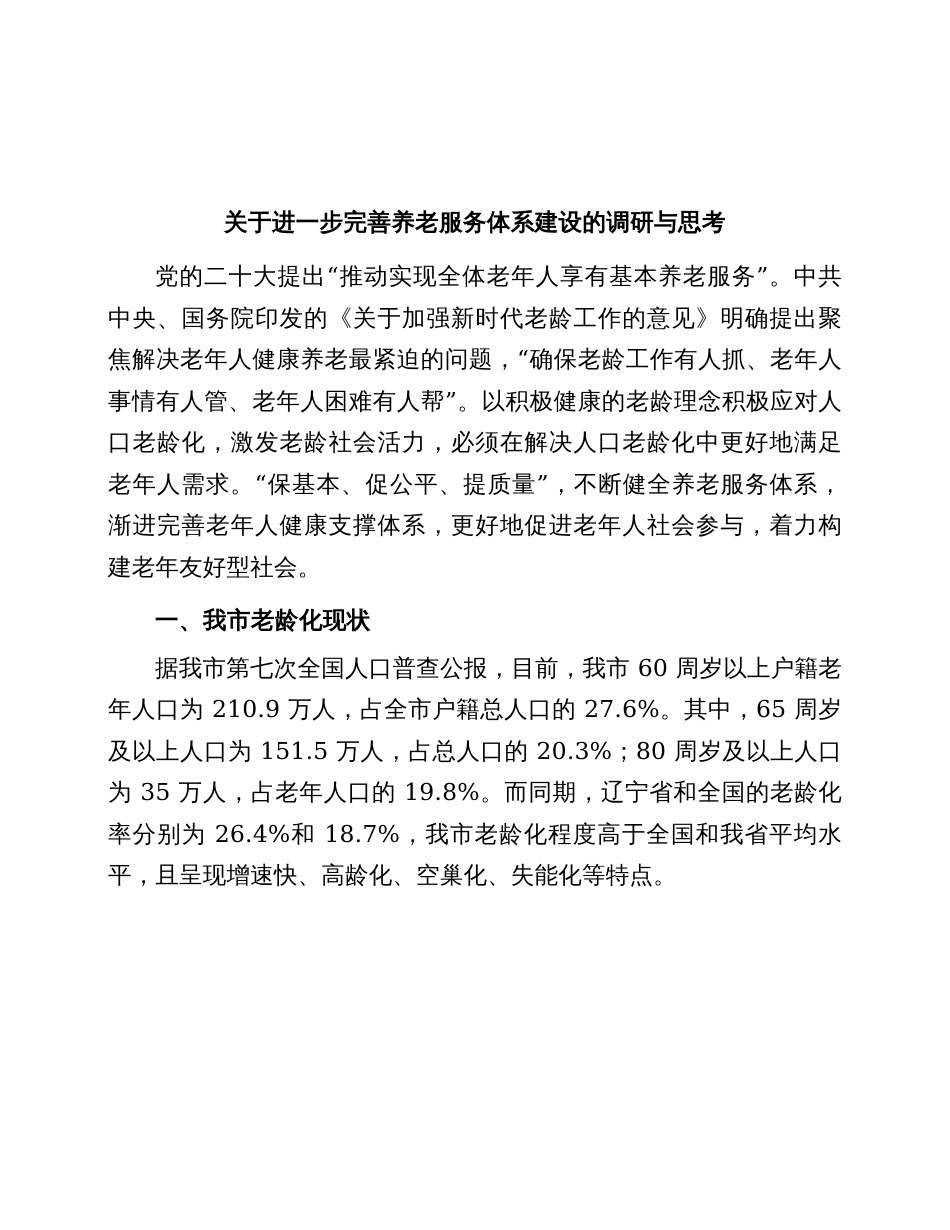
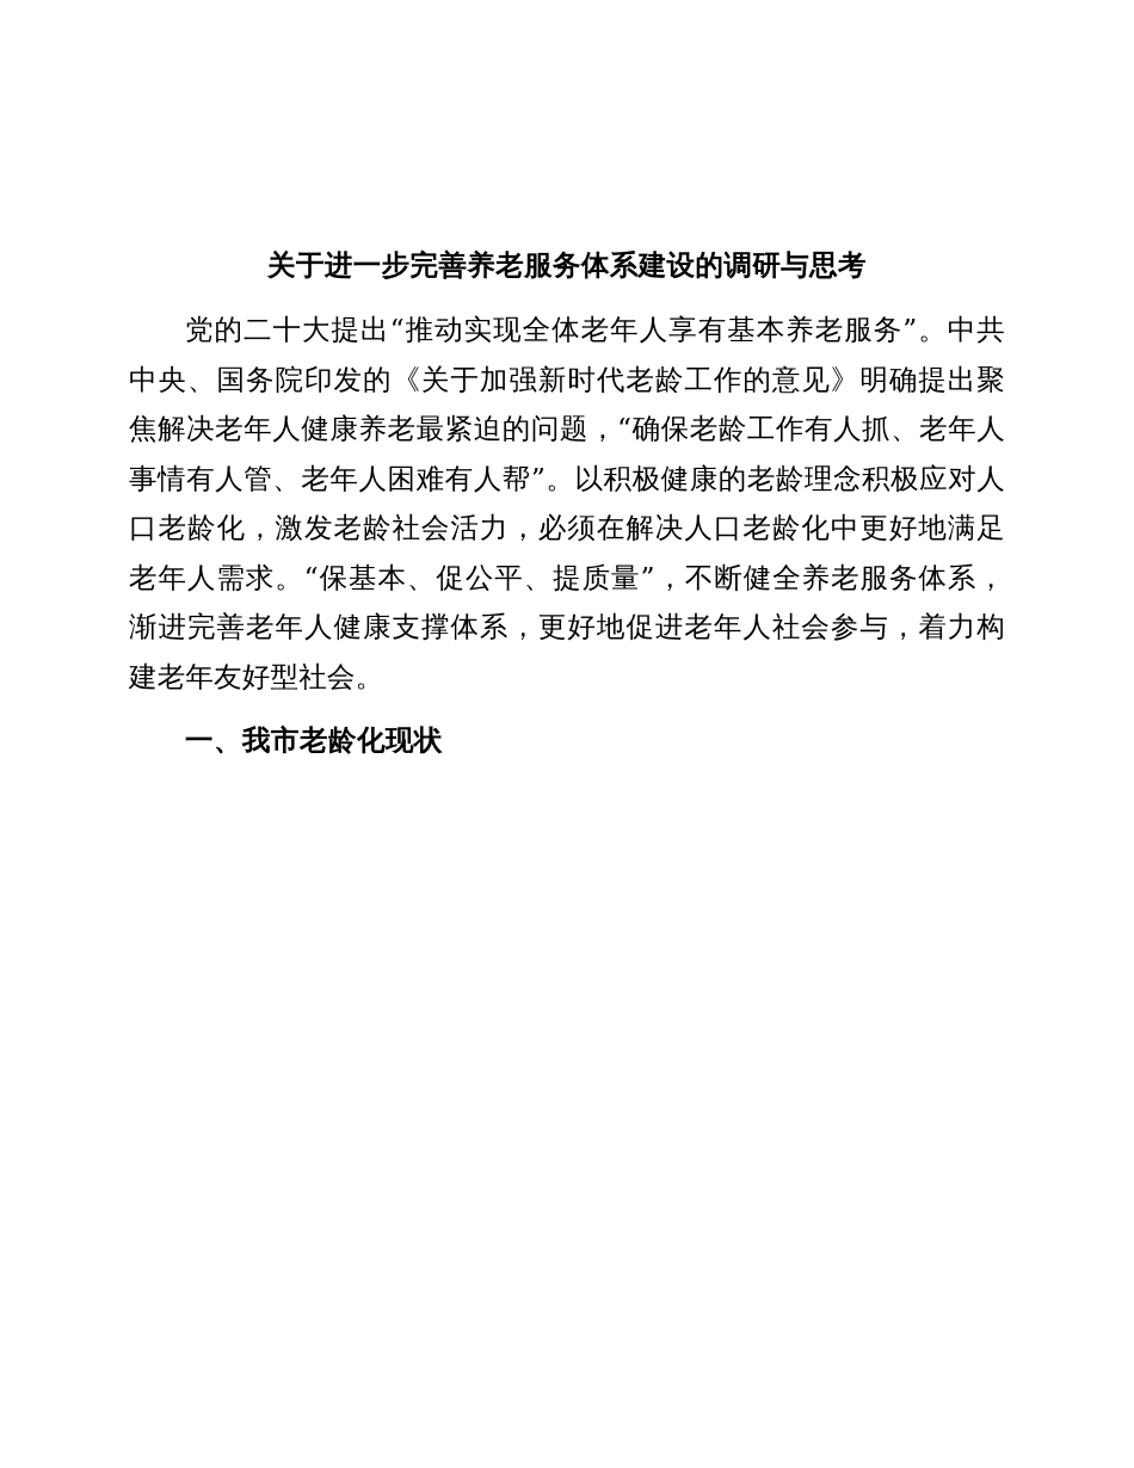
  关于进一步完善养老服务体系建设的调研与思考
  党的二十大提出“推动实现全体老年人享有基本养老服务”。中共中央、国务院印发的《关于加强新时代老龄工作的意见》明确提出聚焦解决老年人健康养老最紧迫的问题，“确保老龄工作有人抓、老年人事情有人管、老年人困难有人帮”。以积极健康的老龄理念积极应对人口老龄化，激发老龄社会活力，必须在解决人口老龄化中更好地满足老年人需求。“保基本、促公平、提质量”，不断健全养老服务体系，渐进完善老年人健康支撑体系，更好地促进老年人社会参与，着力构建老年友好型社会。
  一、我市老龄化现状
- 据我市第七次全国人口普查公报，目前，我市 60 周岁以上户籍老年人口为 210.9 万人，占全市户籍总人口的 27.6%。其中，65 周岁及以上人口为 151.5 万人，占总人口的 20.3%；80 周岁及以上人口为 35 万人，占老年人口的 19.8%。而同期，辽宁省和全国的老龄化率分别为 26.4%和 18.7%，我市老龄化程度高于全国和我省平均水平，且呈现增速快、高龄化、空巢化、失能化等特点。
